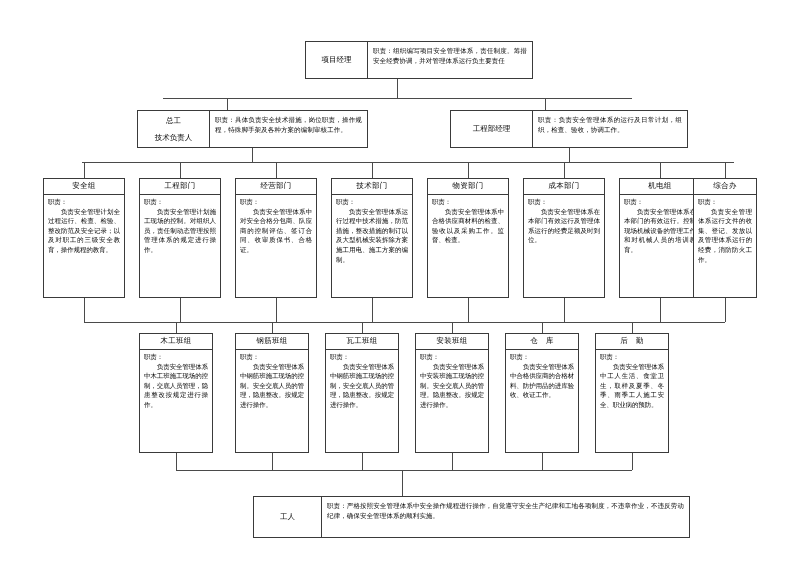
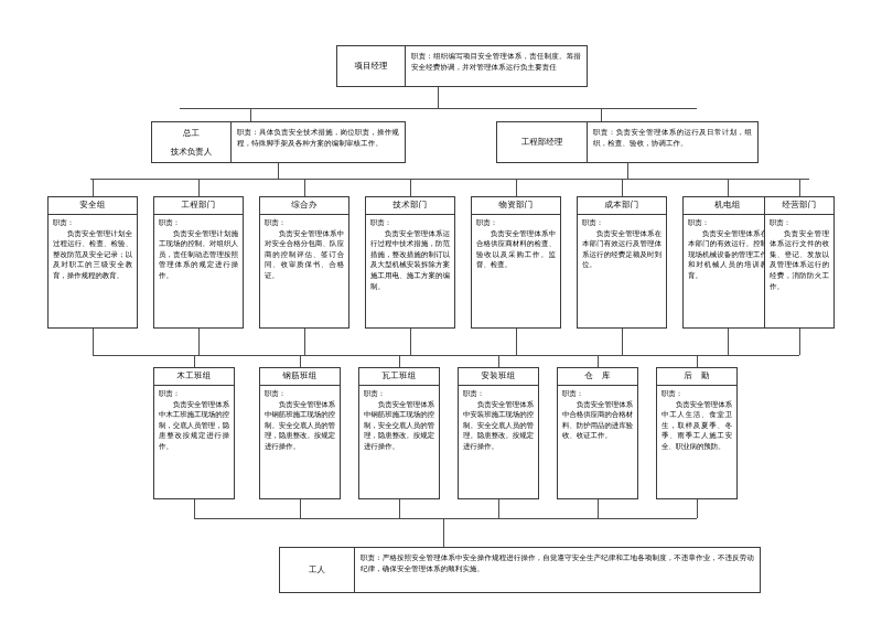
  项目经理
  职责：组织编写项目安全管理体系，责任制度。筹措安全经费协调，并对管理体系运行负主要责任
  总工
  技术负责人
  工程部经理
  安全组
  职责：
  负责安全管理计划全过程运行、检查、检验、整改防范及安全记录；以及对职工的三级安全教育，操作规程的教育。
  工程部门
  职责：
  负责安全管理计划施工现场的控制。对组织人员，责任制动态管理按照管理体系的规定进行操作。
- 经营部门
+ 综合办
  职责：
  负责安全管理体系中对安全合格分包商、队应商的控制评估、签订合同、收审质保书、合格证。
  技术部门
  职责：
  负责安全管理体系运行过程中技术措施，防范措施，整改措施的制订以及大型机械安装拆除方案施工用电、施工方案的编制。
  物资部门
  职责：
  负责安全管理体系中合格供应商材料的检查、验收以及采购工作。监督、检查。
  成本部门
  职责：
  负责安全管理体系在本部门有效运行及管理体系运行的经费足额及时到位。
  机电组
  职责：
  负责安全管理体系本部门的有效运行。控现场机械设备的管理工和对机械人员的培训育。
- 综合办
+ 经营部门
  职责：
  负责安全管理体系运行文件的收集、登记、发放以及管理体系运行的经费，消防防火工作。
  木工班组
  职责：
  负责安全管理体系中木工班施工现场的控制，交底人员管理，隐患整改按规定进行操作。
  钢筋班组
  职责：
  负责安全管理体系中钢筋班施工现场的控制。安全交底人员的管理，隐患整改。按规定进行操作。
  瓦工班组
  职责：
  负责安全管理体系中钢筋班施工现场的控制，安全交底人员的管理，隐患整改。按规定进行操作。
  安装班组
  职责：
  负责安全管理体系中安装班施工现场的控制。安全交底人员的管理。隐患整改。按规定进行操作。
  仓 库
  职责：
  负责安全管理体系中合格供应商的合格材料、防护用品的进库验收、收证工作。
  后 勤
  职责：
  负责安全管理体系中工人生活、食堂卫生，取样及夏季、冬季、雨季工人施工安全、职业病的预防。
  工人
  职责：严格按照安全管理体系中安全操作规程进行操作，自觉遵守安全生产纪律和工地各项制度，不违章作业，不违反劳动纪律，确保安全管理体系的顺利实施。
